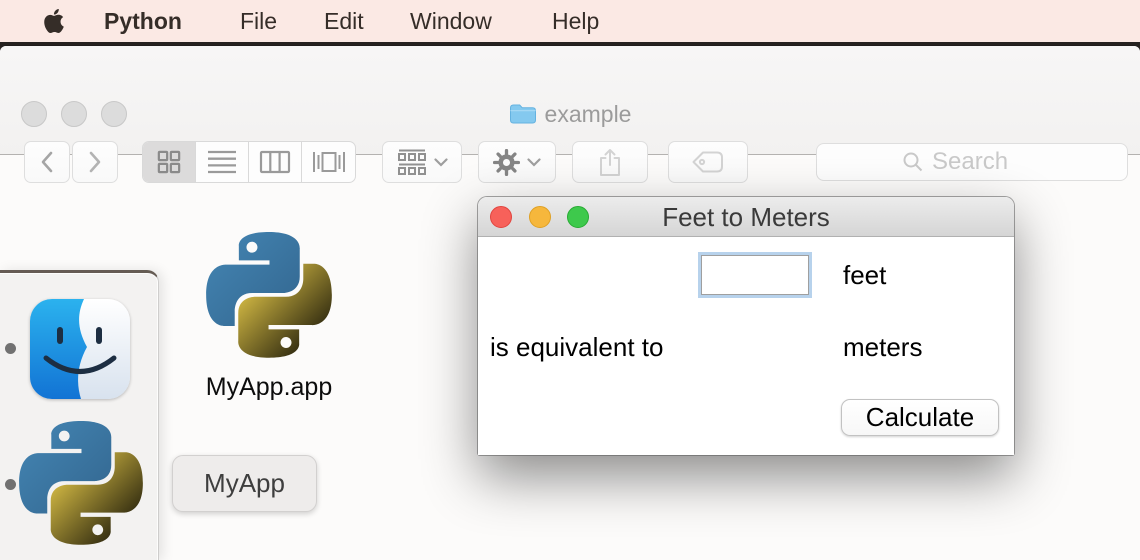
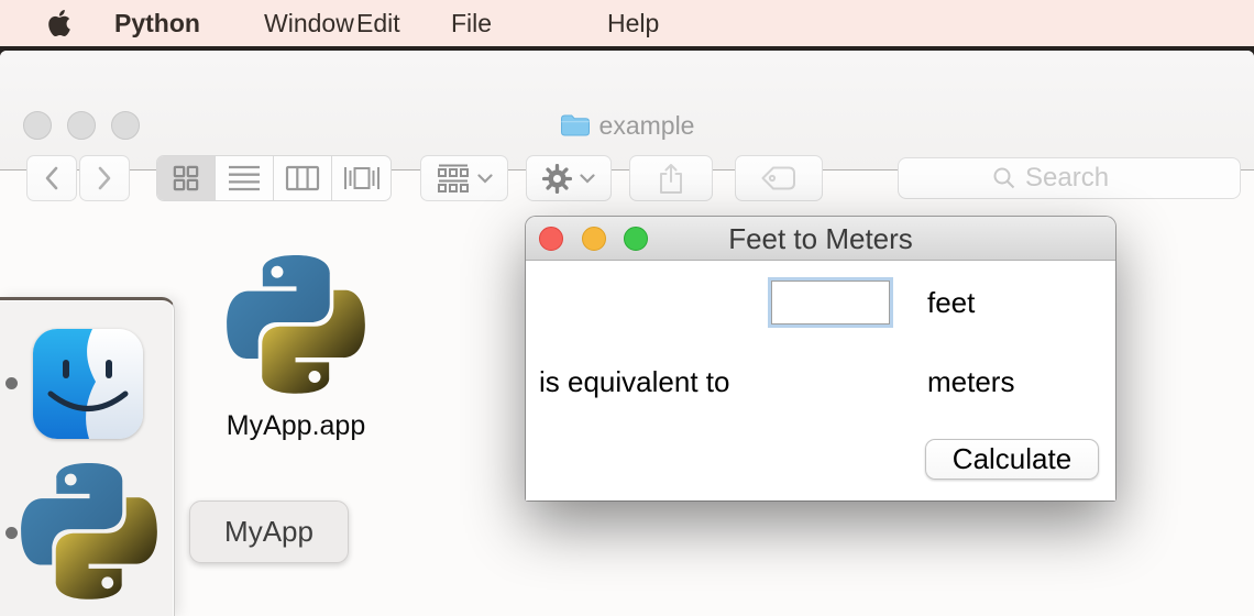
  Python
- File
+ Window
  Edit
- Window
+ File
  Help
  example
  Search
  MyApp.app
  Feet to Meters
  feet
  is equivalent to
  meters
  Calculate
  MyApp
